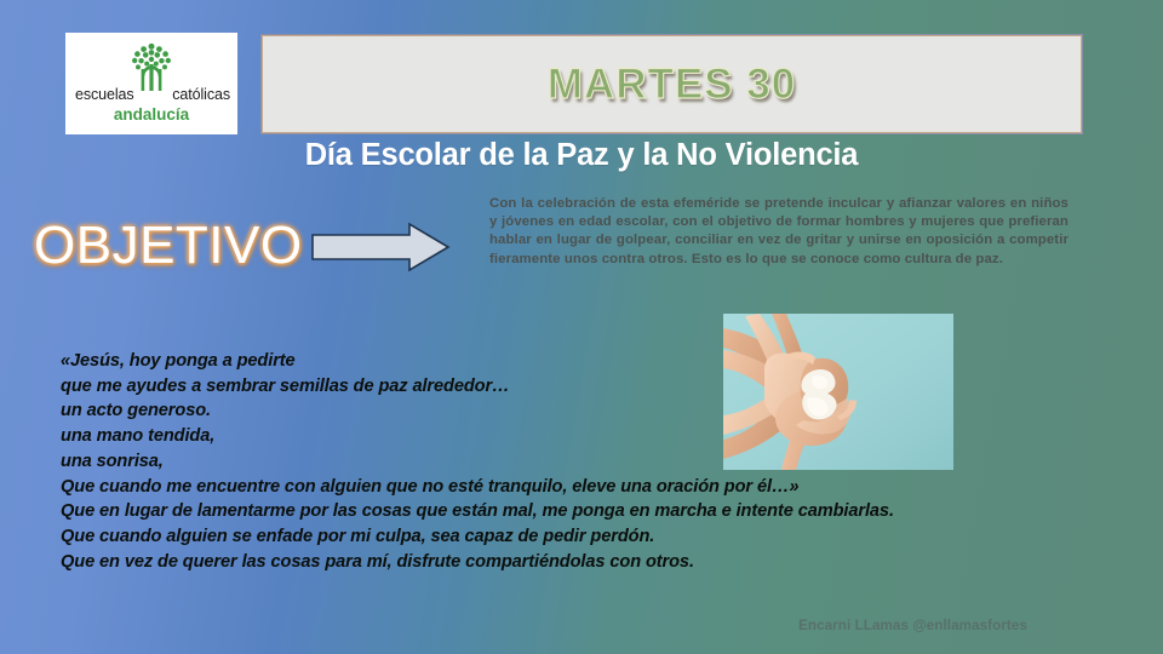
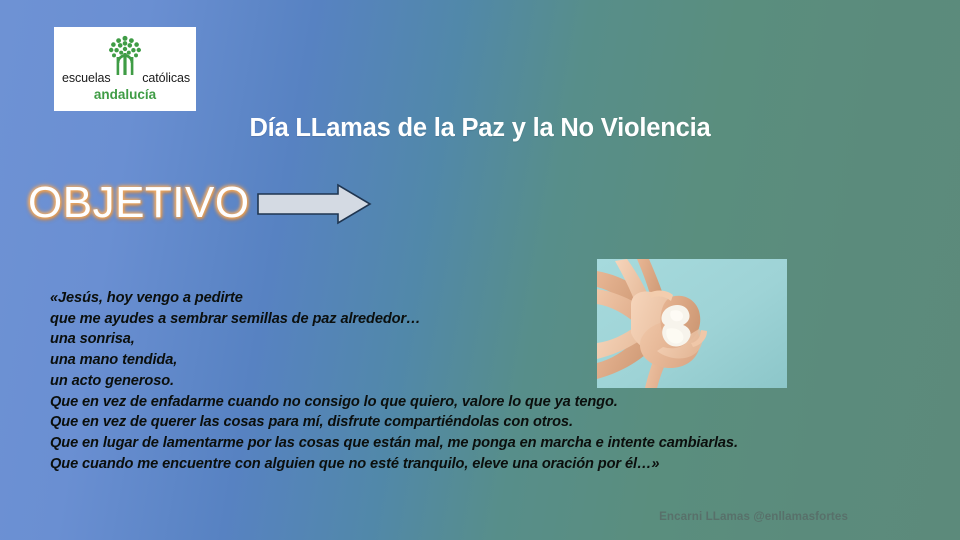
  escuelas
  católicas
  andalucía
- MARTES 30
- Día Escolar de la Paz y la No Violencia
+ Día LLamas de la Paz y la No Violencia
  OBJETIVO
- Con la celebración de esta efeméride se pretende inculcar y afianzar valores en niños y jóvenes en edad escolar, con el objetivo de formar hombres y mujeres que prefieran hablar en lugar de golpear, conciliar en vez de gritar y unirse en oposición a competir fieramente unos contra otros. Esto es lo que se conoce como cultura de paz.
- «Jesús, hoy ponga a pedirte
+ «Jesús, hoy vengo a pedirte
  que me ayudes a sembrar semillas de paz alrededor…
- un acto generoso.
+ una sonrisa,
  una mano tendida,
- una sonrisa,
+ un acto generoso.
+ Que en vez de enfadarme cuando no consigo lo que quiero, valore lo que ya tengo.
- Que cuando me encuentre con alguien que no esté tranquilo, eleve una oración por él…»
+ Que en vez de querer las cosas para mí, disfrute compartiéndolas con otros.
  Que en lugar de lamentarme por las cosas que están mal, me ponga en marcha e intente cambiarlas.
- Que cuando alguien se enfade por mi culpa, sea capaz de pedir perdón.
- Que en vez de querer las cosas para mí, disfrute compartiéndolas con otros.
+ Que cuando me encuentre con alguien que no esté tranquilo, eleve una oración por él…»
  Encarni LLamas @enllamasfortes
